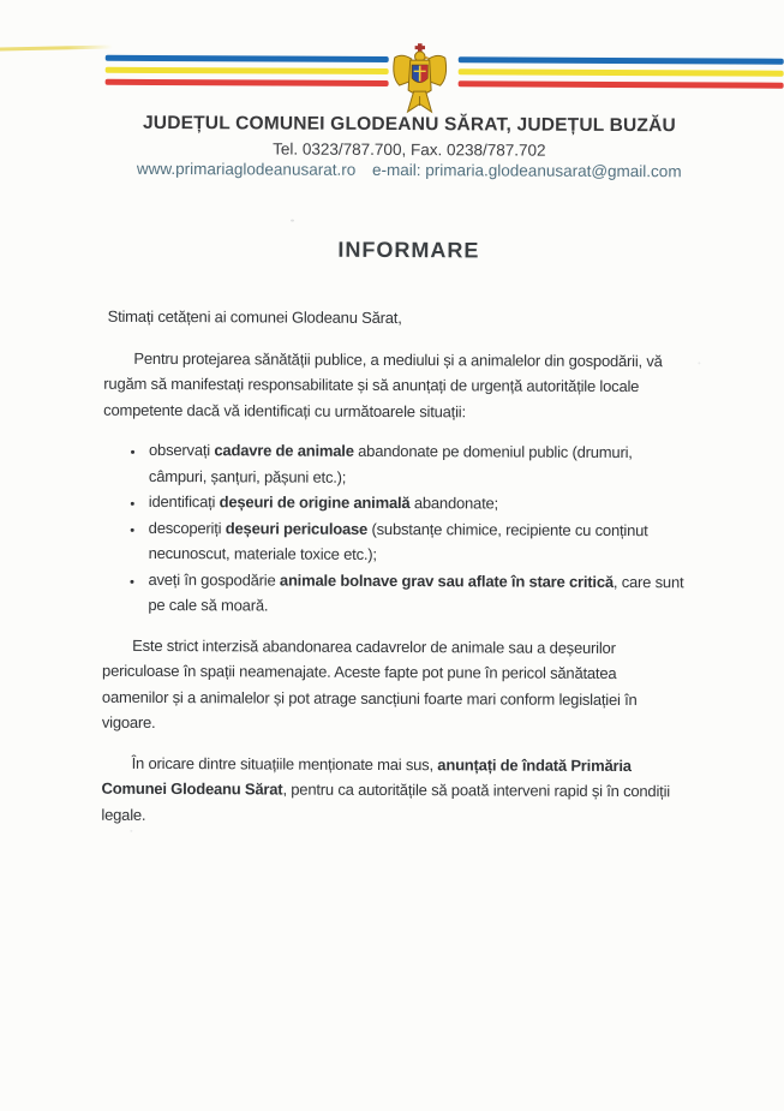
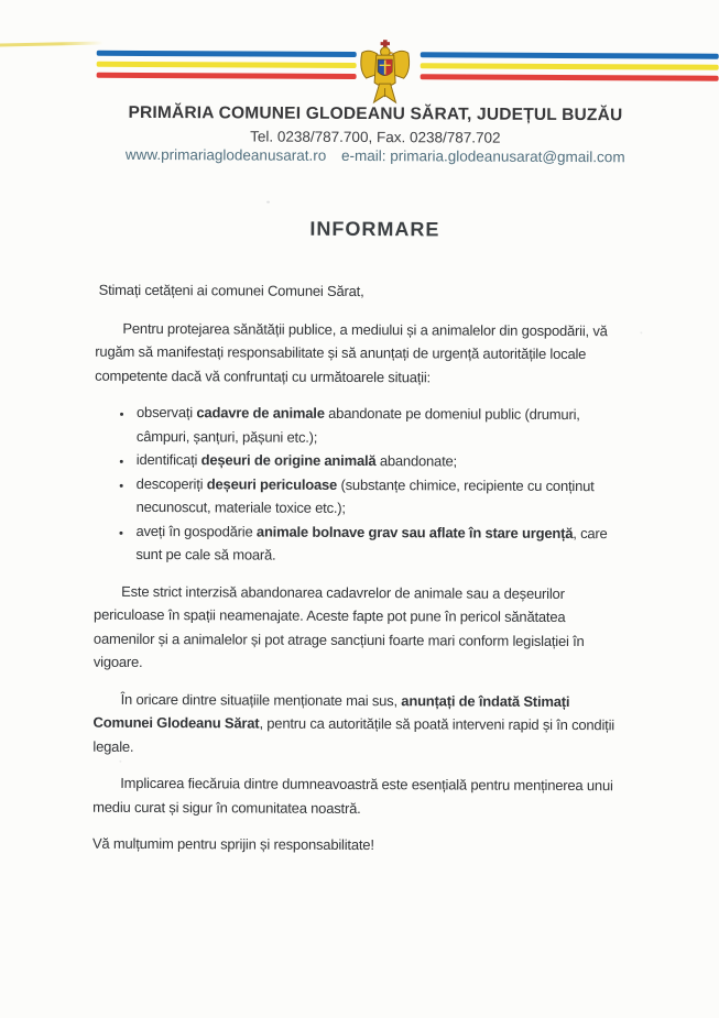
- JUDEȚUL COMUNEI GLODEANU SĂRAT, JUDEȚUL BUZĂU
+ PRIMĂRIA COMUNEI GLODEANU SĂRAT, JUDEȚUL BUZĂU
- Tel. 0323/787.700, Fax. 0238/787.702
+ Tel. 0238/787.700, Fax. 0238/787.702
  www.primariaglodeanusarat.ro e-mail: primaria.glodeanusarat@gmail.com
  INFORMARE
- Stimați cetățeni ai comunei Glodeanu Sărat,
+ Stimați cetățeni ai comunei Comunei Sărat,
- Pentru protejarea sănătății publice, a mediului și a animalelor din gospodării, vă rugăm să manifestați responsabilitate și să anunțați de urgență autoritățile locale competente dacă vă identificați cu următoarele situații:
+ Pentru protejarea sănătății publice, a mediului și a animalelor din gospodării, vă rugăm să manifestați responsabilitate și să anunțați de urgență autoritățile locale competente dacă vă confruntați cu următoarele situații:
  observați cadavre de animale abandonate pe domeniul public (drumuri, câmpuri, șanțuri, pășuni etc.);
  identificați deșeuri de origine animală abandonate;
  descoperiți deșeuri periculoase (substanțe chimice, recipiente cu conținut necunoscut, materiale toxice etc.);
- aveți în gospodărie animale bolnave grav sau aflate în stare critică, care sunt pe cale să moară.
+ aveți în gospodărie animale bolnave grav sau aflate în stare urgență, care sunt pe cale să moară.
  Este strict interzisă abandonarea cadavrelor de animale sau a deșeurilor periculoase în spații neamenajate. Aceste fapte pot pune în pericol sănătatea oamenilor și a animalelor și pot atrage sancțiuni foarte mari conform legislației în vigoare.
- În oricare dintre situațiile menționate mai sus, anunțați de îndată Primăria Comunei Glodeanu Sărat, pentru ca autoritățile să poată interveni rapid și în condiții legale.
+ În oricare dintre situațiile menționate mai sus, anunțați de îndată Stimați Comunei Glodeanu Sărat, pentru ca autoritățile să poată interveni rapid și în condiții legale.
+ Implicarea fiecăruia dintre dumneavoastră este esențială pentru menținerea unui mediu curat și sigur în comunitatea noastră.
+ Vă mulțumim pentru sprijin și responsabilitate!
